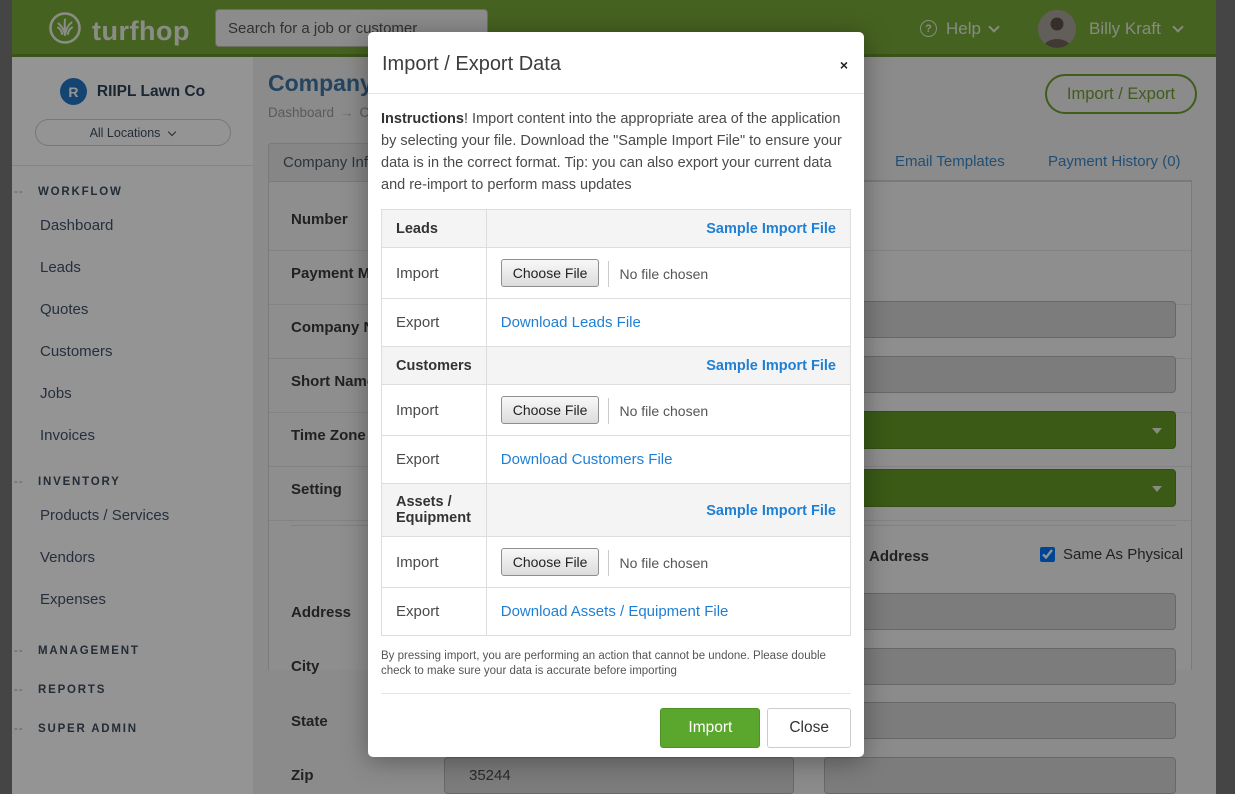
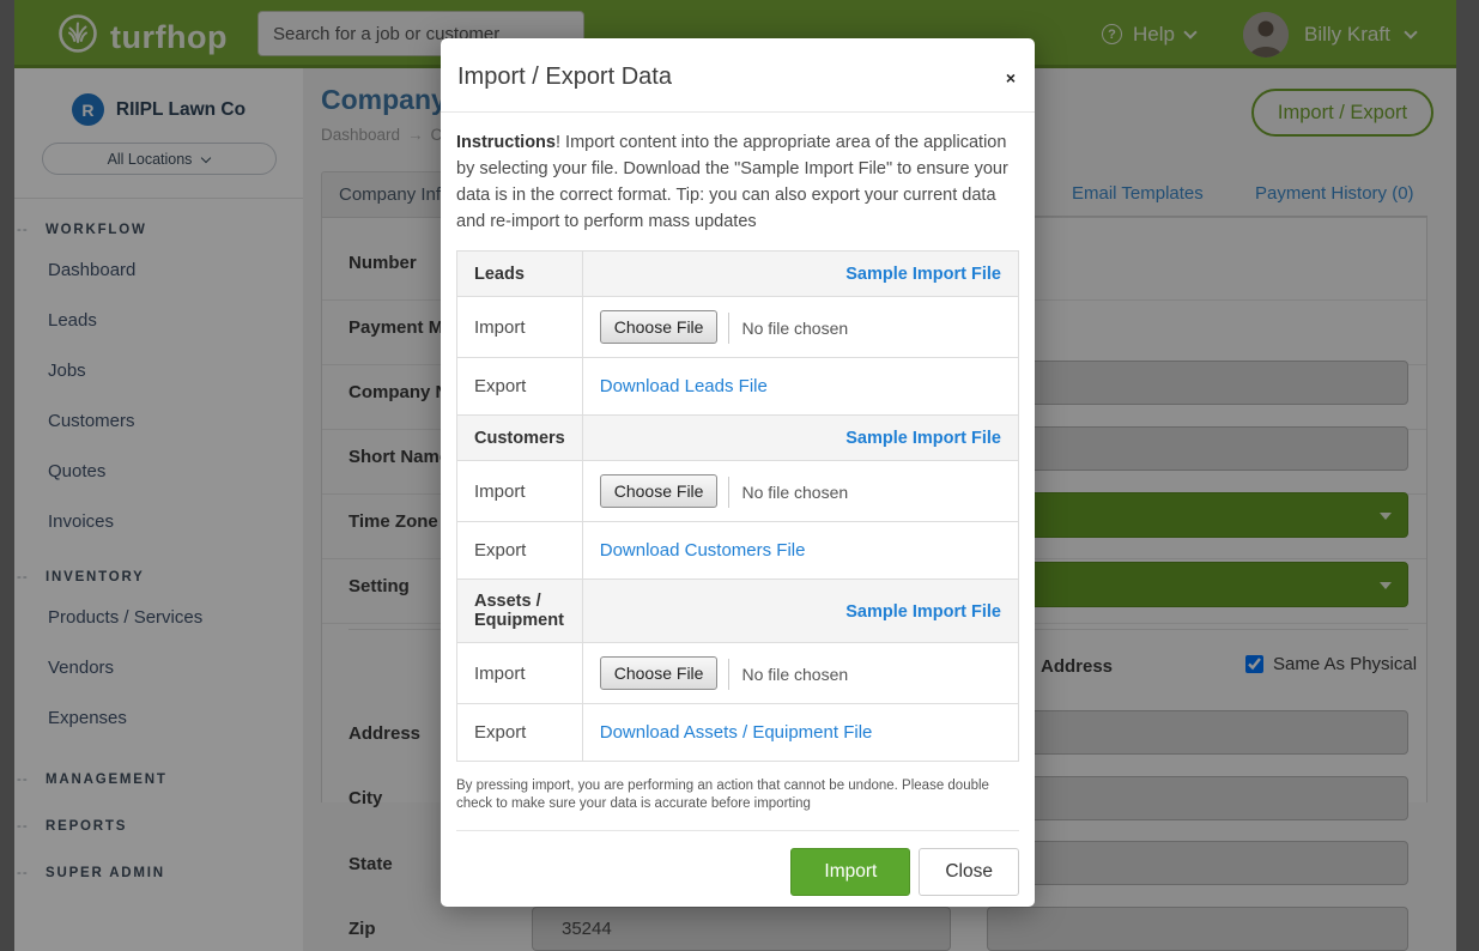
  turfhop
  Search for a job or customer
  ?
  Help
  Billy Kraft
  R
  RIIPL Lawn Co
  All Locations
  WORKFLOW
  Dashboard
  Leads
- Quotes
+ Jobs
  Customers
- Jobs
+ Quotes
  Invoices
  INVENTORY
  Products / Services
  Vendors
  Expenses
  MANAGEMENT
  REPORTS
  SUPER ADMIN
  Import / Export
  Company Inf
  Email Templates
  Payment History (0)
  Number
  Short Nam
  Time Zone
  Setting
  Address
  Same As Physical
  Address
  City
  State
  Zip
  35244
  Import / Export Data
  ×
  Instructions! Import content into the appropriate area of the application by selecting your file. Download the "Sample Import File" to ensure your data is in the correct format. Tip: you can also export your current data and re-import to perform mass updates
  Leads	Sample Import File
  Import	Choose File No file chosen
  Export	Download Leads File
  Customers	Sample Import File
  Import	Choose File No file chosen
  Export	Download Customers File
  Assets / Equipment	Sample Import File
  Import	Choose File No file chosen
  Export	Download Assets / Equipment File
  By pressing import, you are performing an action that cannot be undone. Please double check to make sure your data is accurate before importing
  Import Close
